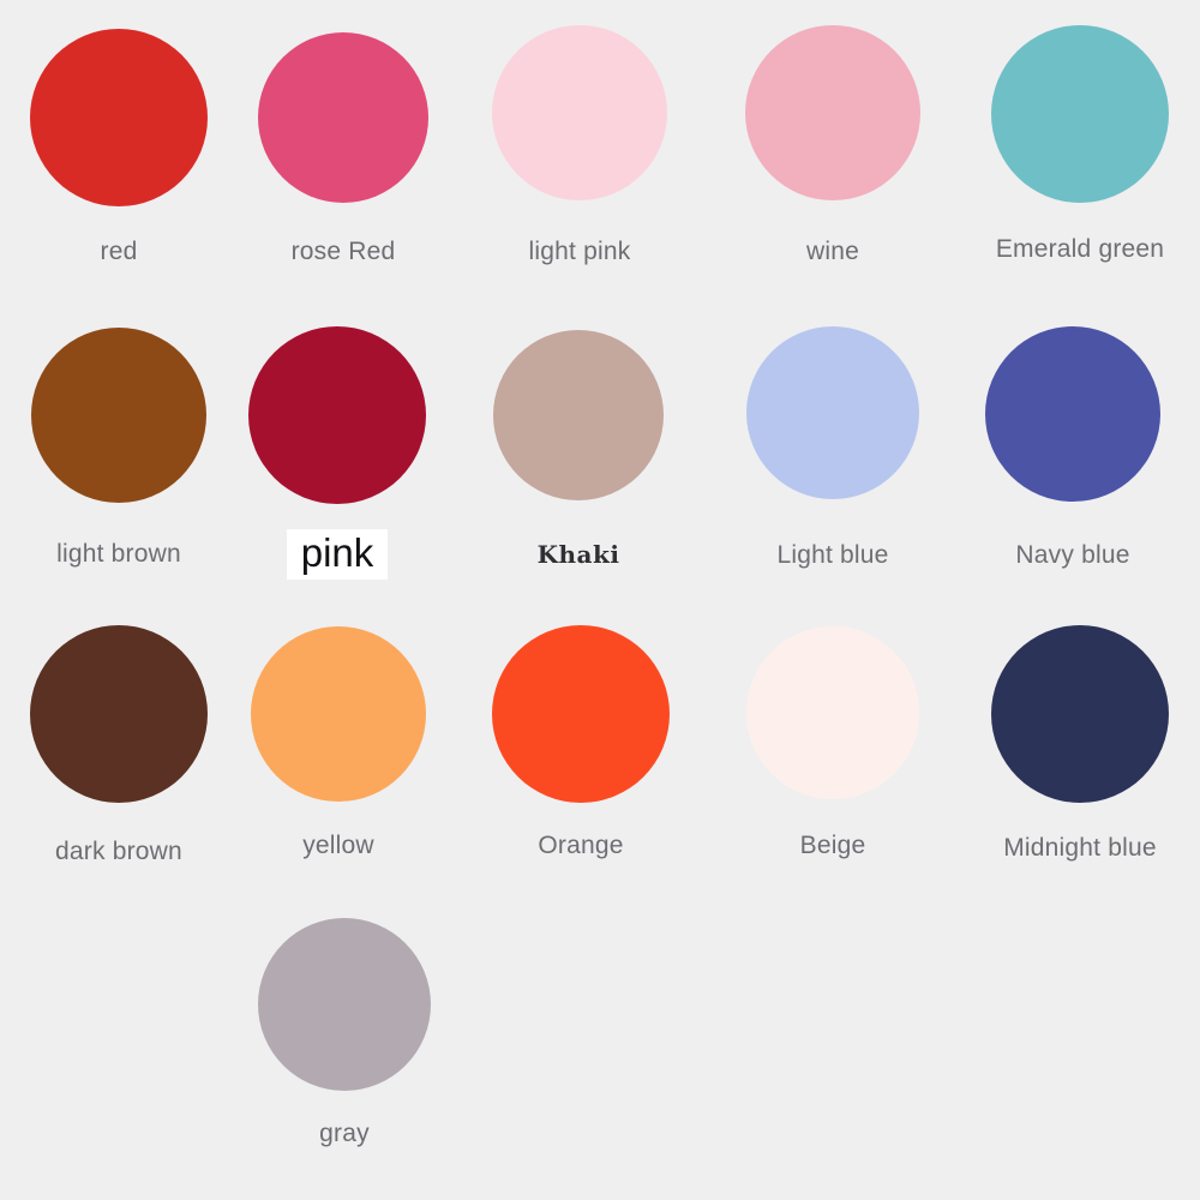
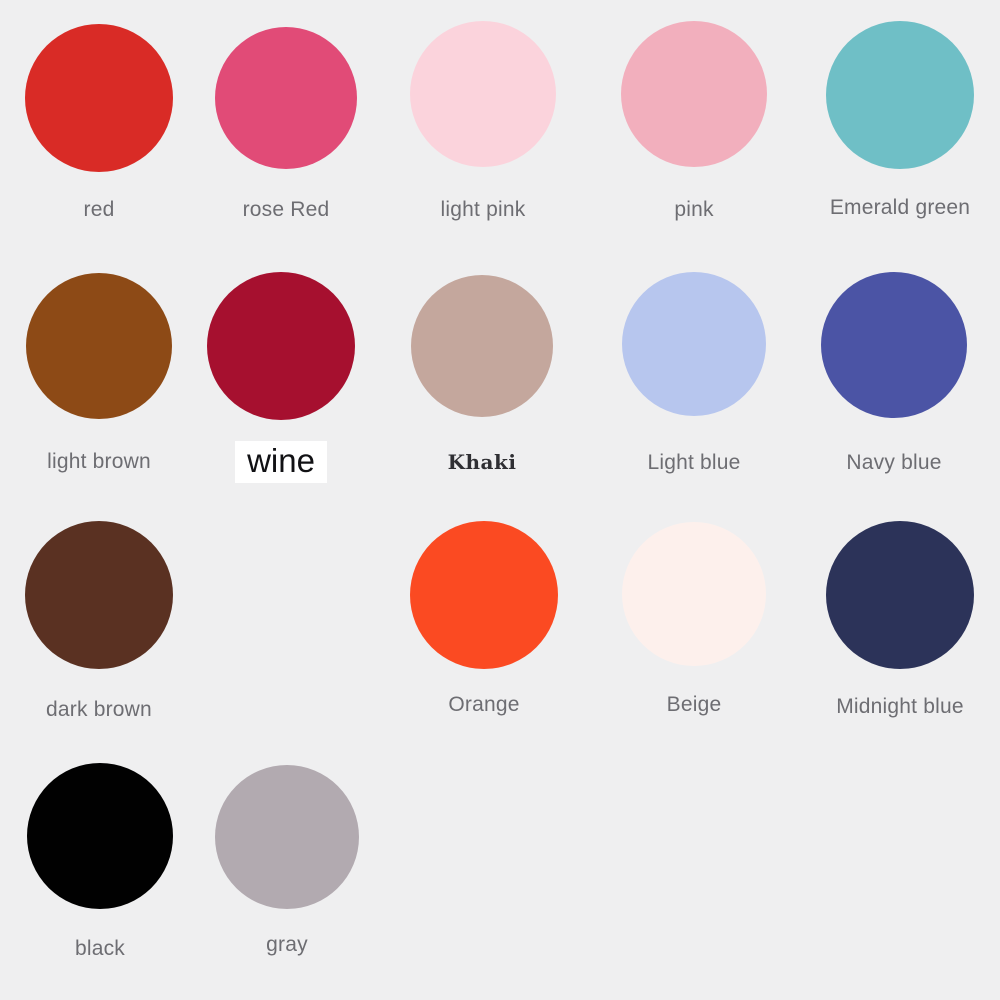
  red
  rose Red
  light pink
- wine
+ pink
  Emerald green
  light brown
- pink
+ wine
  Khaki
  Light blue
  Navy blue
  dark brown
- yellow
  Orange
  Beige
  Midnight blue
+ black
  gray
